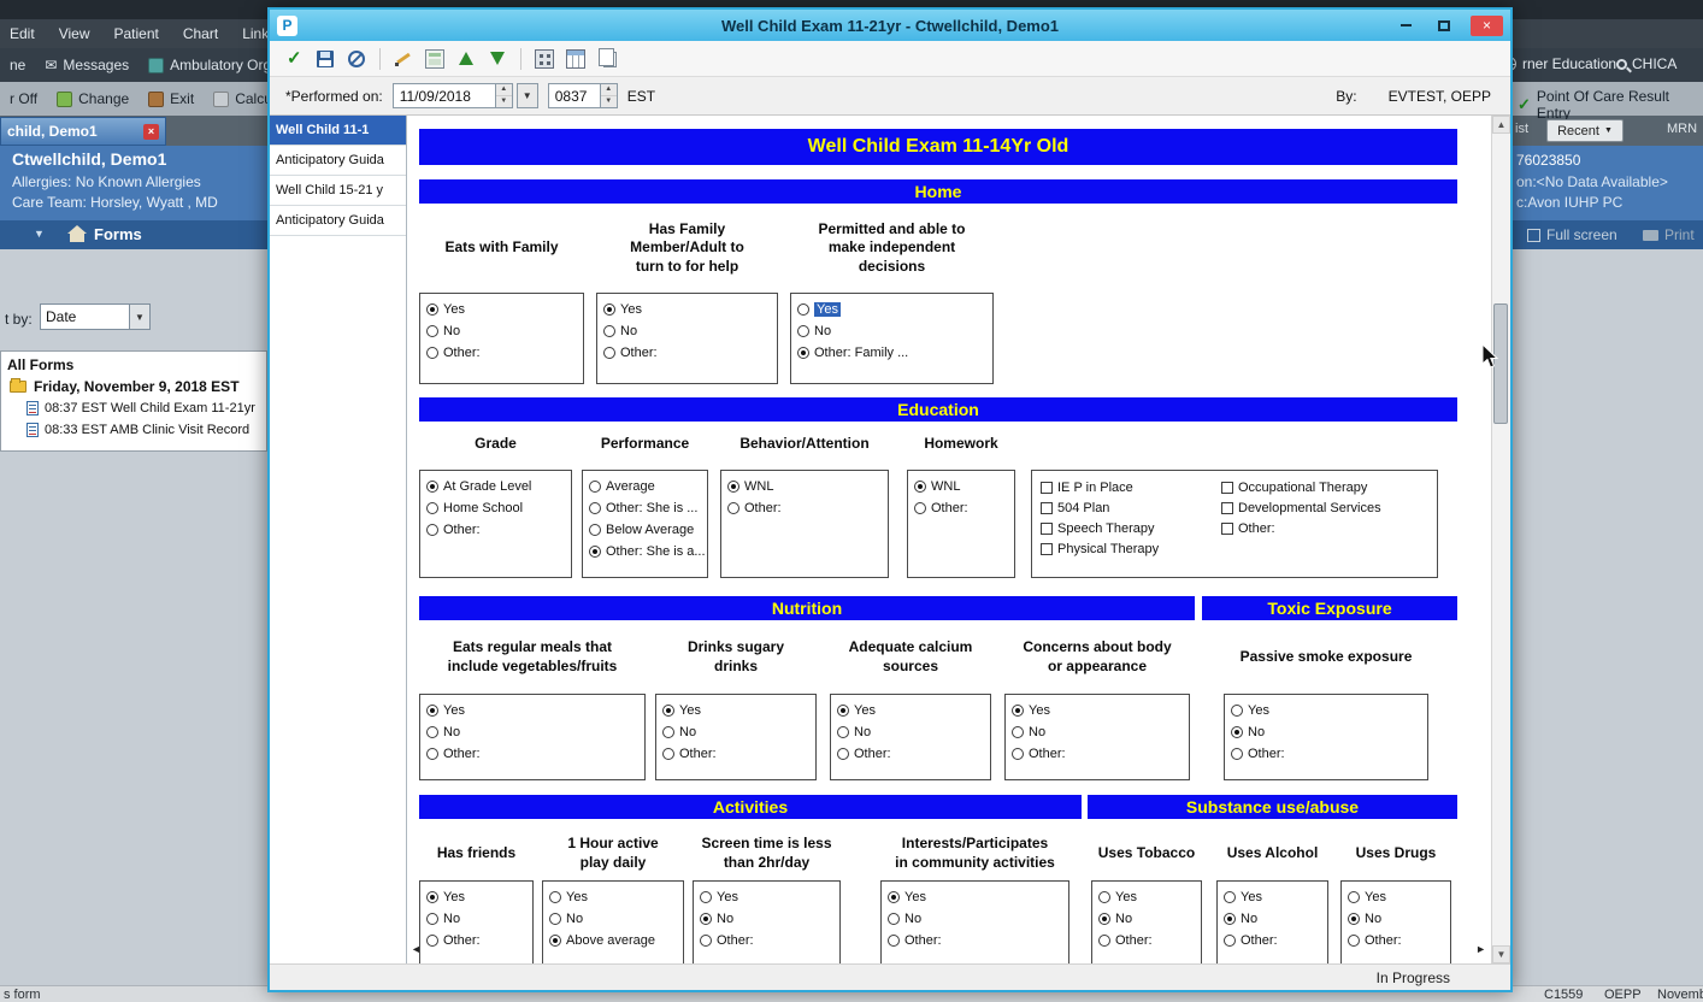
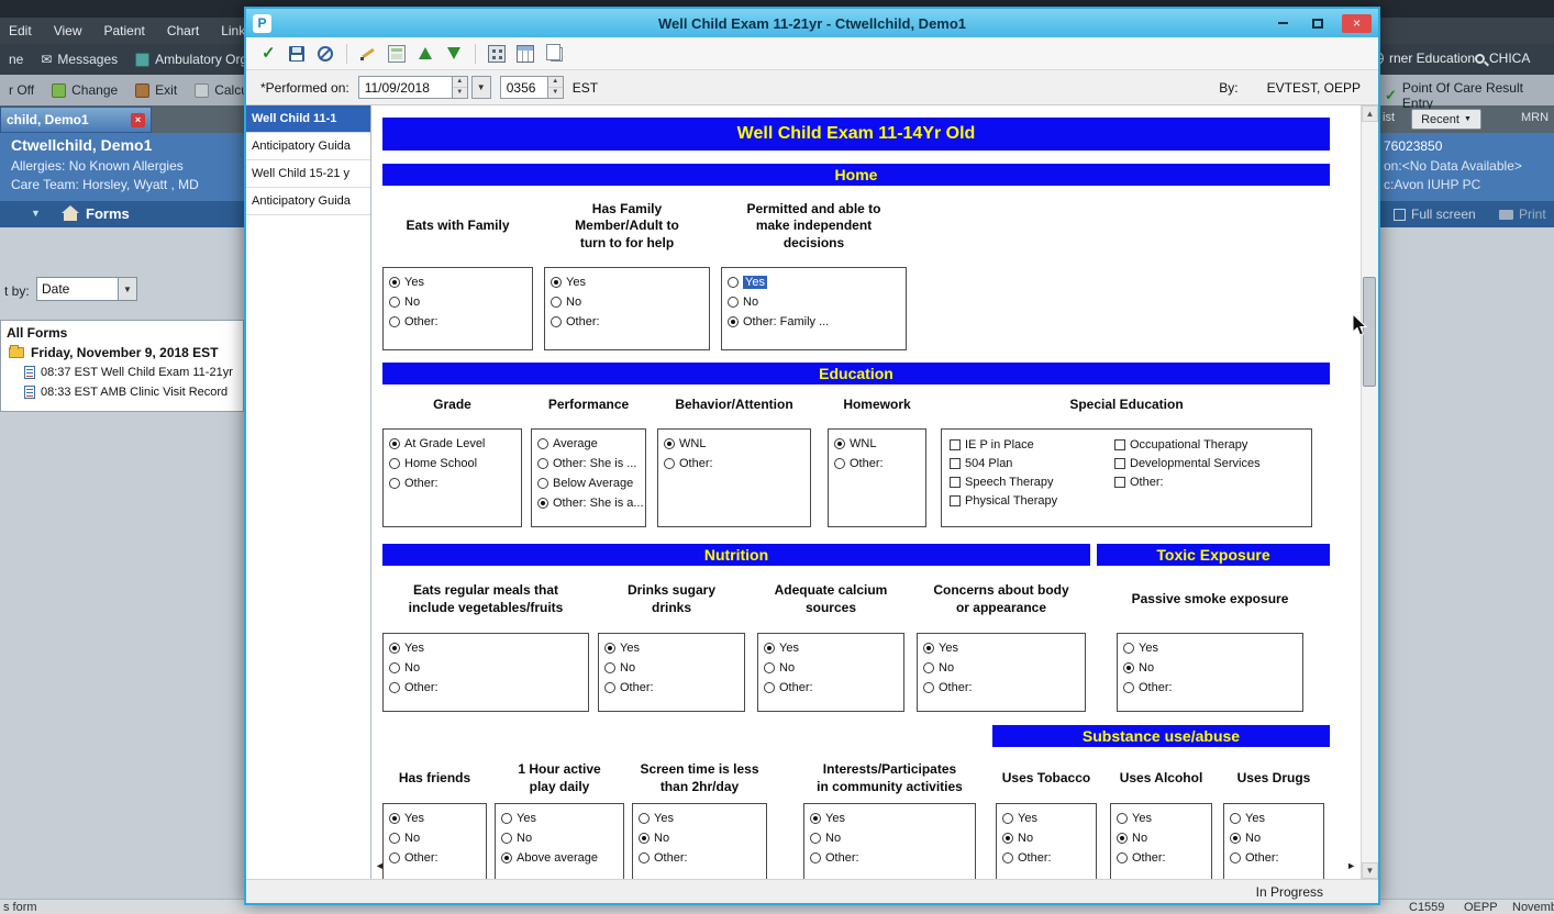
  Edit
  View
  Patient
  Chart
  Link
  ne
  ✉
  Messages
  Ambulatory Or
  r Off
  Change
  Exit
  child, Demo1
  ×
  Ctwellchild, Demo1
  Allergies: No Known Allergies
  Care Team: Horsley, Wyatt , MD
  76023850
  on:<No Data Available>
  c:Avon IUHP PC
  ▼
  Forms
  Full screen
  Print
  rner Education
  CHICA
  ✓
  Point Of Care Result Entry
  ist
  Recent
  MRN
  t by:
  Date
  ▼
  All Forms
  Friday, November 9, 2018 EST
  08:37 EST Well Child Exam 11-21yr
  08:33 EST AMB Clinic Visit Record
  s form
  C1559
  OEPP
  Novem
  P
  Well Child Exam 11-21yr - Ctwellchild, Demo1
  ×
  *Performed on:
  11/09/2018
  ▼
- 0837
+ 0356
  EST
  By:
  EVTEST, OEPP
  Well Child 11-1
  Anticipatory Guida
  Well Child 15-21 y
  Anticipatory Guida
  Well Child Exam 11-14Yr Old
  Home
  Eats with Family
  Yes
  No
  Other:
  Has Family
  Member/Adult to
  turn to for help
  Yes
  No
  Other:
  Permitted and able to
  make independent
  decisions
  Yes
  No
  Other: Family ...
  Education
  Grade
  At Grade Level
  Home School
  Other:
  Performance
  Average
  Other: She is ...
  Below Average
  Other: She is a...
  Behavior/Attention
  WNL
  Other:
  Homework
  WNL
  Other:
+ Special Education
  IE P in Place
  504 Plan
  Speech Therapy
  Physical Therapy
  Occupational Therapy
  Developmental Services
  Other:
  Nutrition
  Toxic Exposure
  Eats regular meals that
  include vegetables/fruits
  Yes
  No
  Other:
  Drinks sugary
  drinks
  Yes
  No
  Other:
  Adequate calcium
  sources
  Yes
  No
  Other:
  Concerns about body
  or appearance
  Yes
  No
  Other:
  Passive smoke exposure
  Yes
  No
  Other:
- Activities
  Substance use/abuse
  Has friends
  Yes
  No
  Other:
  1 Hour active
  play daily
  Yes
  No
  Above average
  Screen time is less
  than 2hr/day
  Yes
  No
  Other:
  Interests/Participates
  in community activities
  Yes
  No
  Other:
  Uses Tobacco
  Yes
  No
  Other:
  Uses Alcohol
  Yes
  No
  Other:
  Uses Drugs
  Yes
  No
  Other:
  ◄
  ►
  ▲
  ▼
  In Progress
